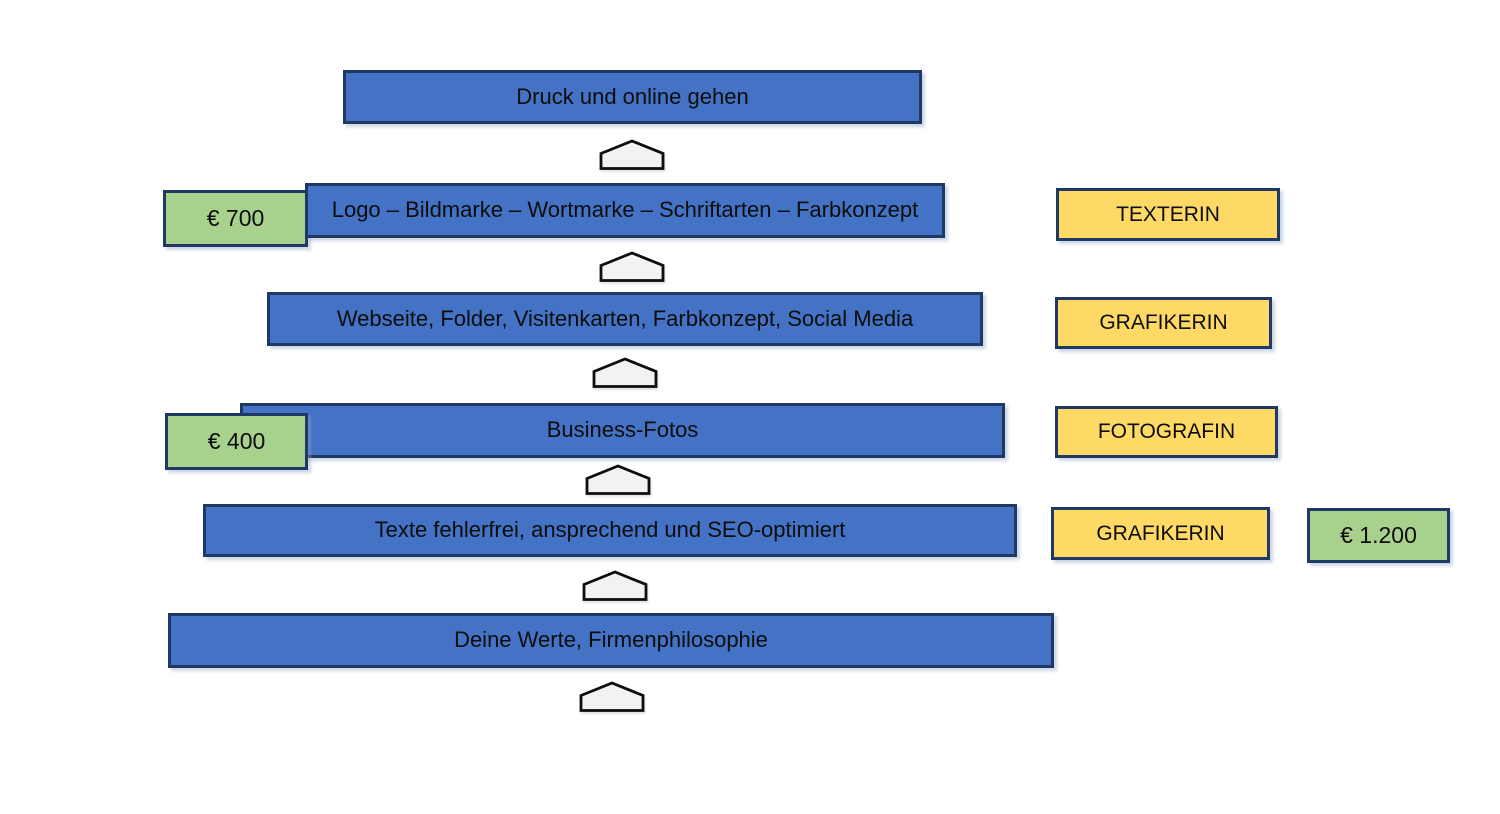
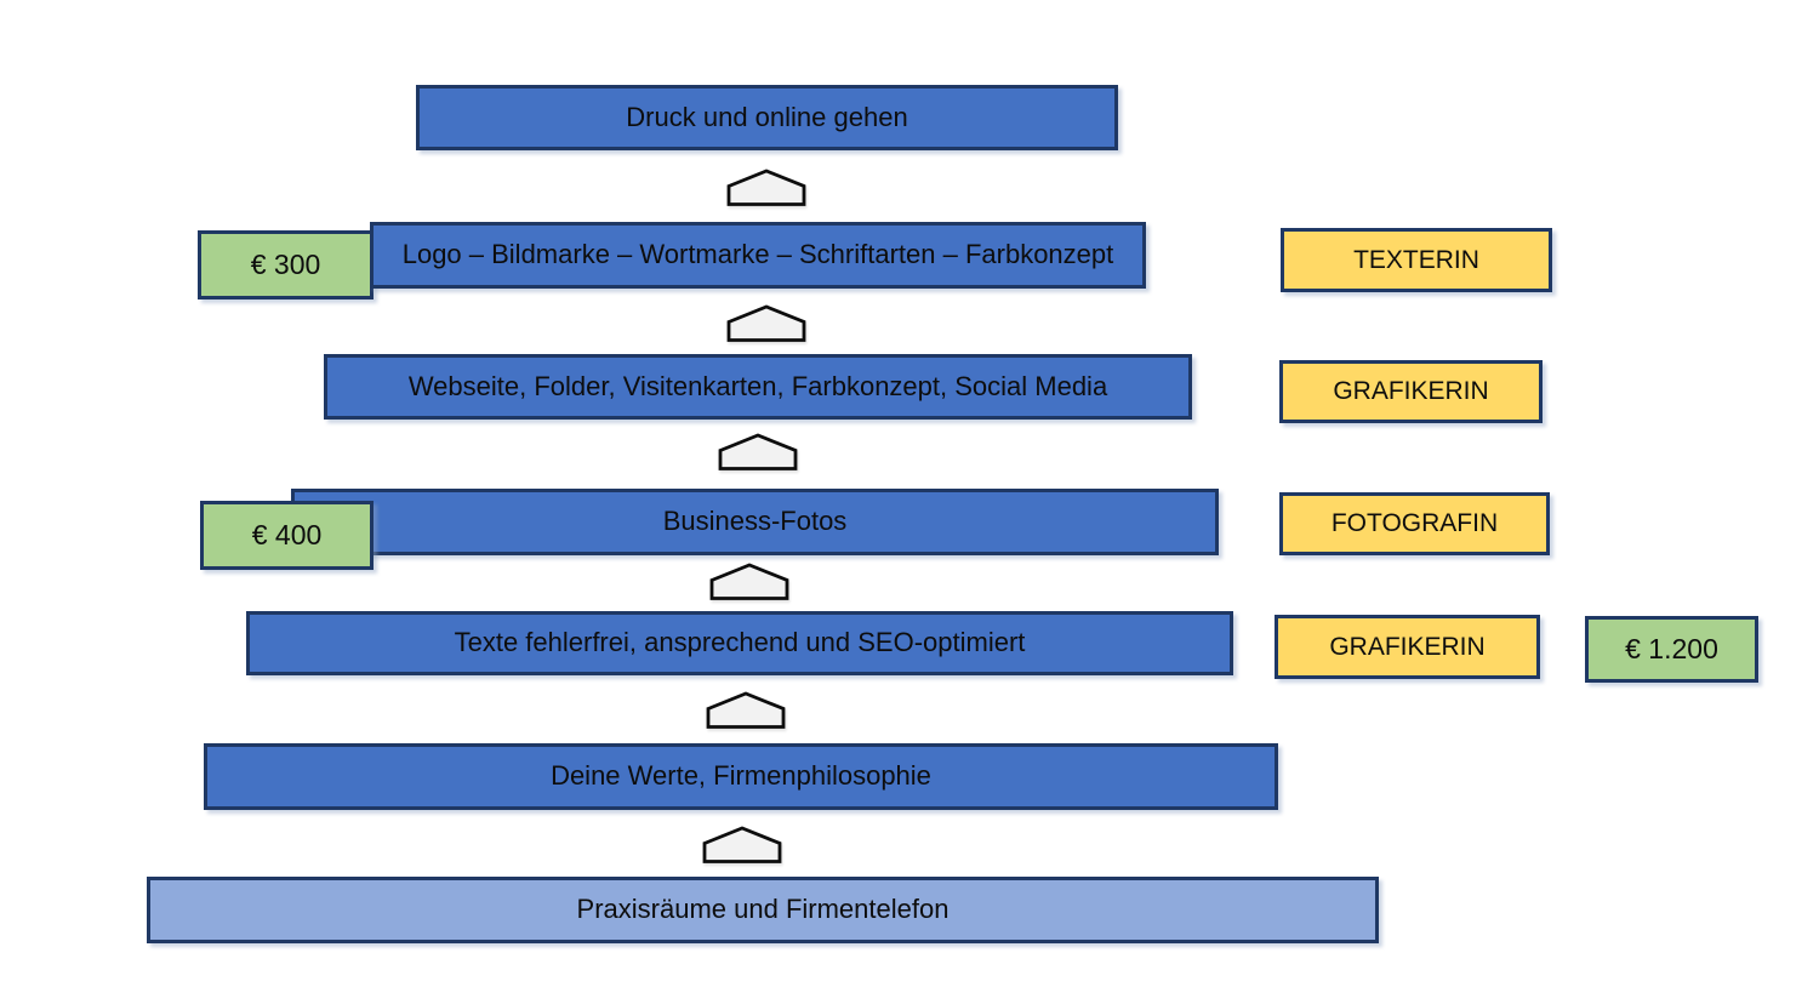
  Druck und online gehen
- € 700
+ € 300
  Logo – Bildmarke – Wortmarke – Schriftarten – Farbkonzept
  TEXTERIN
  Webseite, Folder, Visitenkarten, Farbkonzept, Social Media
  GRAFIKERIN
  Business-Fotos
  € 400
  FOTOGRAFIN
  Texte fehlerfrei, ansprechend und SEO-optimiert
  GRAFIKERIN
  € 1.200
  Deine Werte, Firmenphilosophie
+ Praxisräume und Firmentelefon
